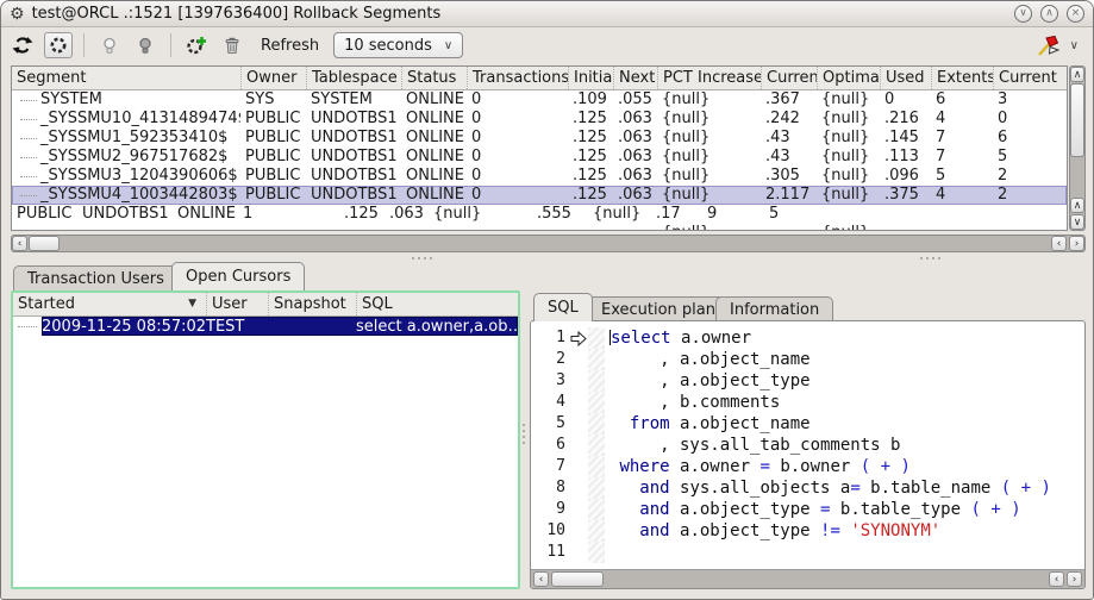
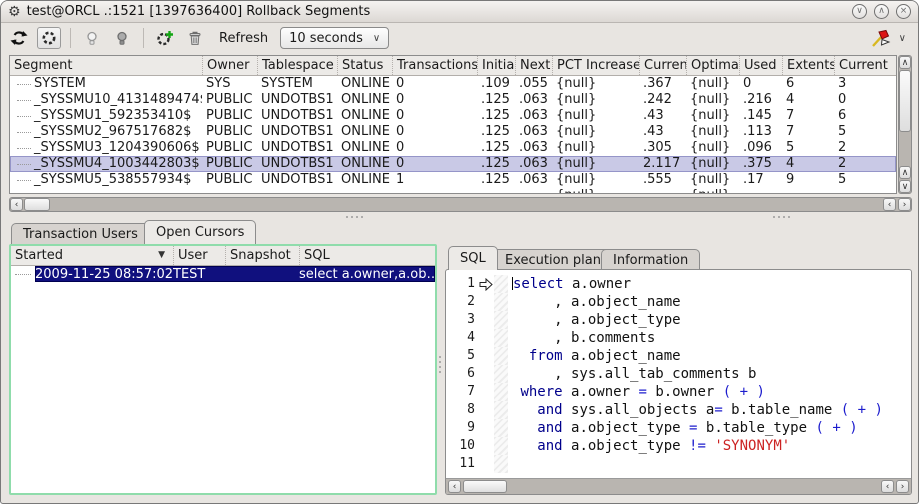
  ⚙
  test@ORCL .:1521 [1397636400] Rollback Segments
  ∨
  ∧
  ×
  Refresh
  10 seconds
  ∨
  ∨
  Segment
  Owner
  Tablespace
  Status
  Transactions
  Initia
  Next
  PCT Increase
  Curren
  Optima
  Used
  Extents
  Current
  SYSTEM
  SYS
  SYSTEM
  ONLINE
  0
  .109
  .055
  {null}
  .367
  {null}
  0
  6
  3
  _SYSSMU10_4131489474
  PUBLIC
  UNDOTBS1
  ONLINE
  0
  .125
  .063
  {null}
  .242
  {null}
  .216
  4
  0
  _SYSSMU1_592353410$
  PUBLIC
  UNDOTBS1
  ONLINE
  0
  .125
  .063
  {null}
  .43
  {null}
  .145
  7
  6
  _SYSSMU2_967517682$
  PUBLIC
  UNDOTBS1
  ONLINE
  0
  .125
  .063
  {null}
  .43
  {null}
  .113
  7
  5
  _SYSSMU3_1204390606$
  PUBLIC
  UNDOTBS1
  ONLINE
  0
  .125
  .063
  {null}
  .305
  {null}
  .096
  5
  2
  _SYSSMU4_1003442803$
  PUBLIC
  UNDOTBS1
  ONLINE
  0
  .125
  .063
  {null}
  2.117
  {null}
  .375
  4
  2
+ _SYSSMU5_538557934$
  PUBLIC
  UNDOTBS1
  ONLINE
  1
  .125
  .063
  {null}
  .555
  {null}
  .17
  9
  5
  ∧
  ∧
  ∨
  ‹
  ‹
  ›
  Transaction Users
  Open Cursors
  Started
  ▼
  User
  Snapshot
  SQL
  2009-11-25 08:57:02
  TEST
  select a.owner,a.ob…
  SQL
  Execution plan
  Information
  1
  select a.owner
  2
  , a.object_name
  3
  , a.object_type
  4
  , b.comments
  5
  from a.object_name
  6
  , sys.all_tab_comments b
  7
  where a.owner = b.owner ( + )
  8
  and sys.all_objects a= b.table_name ( + )
  9
  and a.object_type = b.table_type ( + )
  10
  and a.object_type != 'SYNONYM'
  11
  ‹
  ‹
  ›
